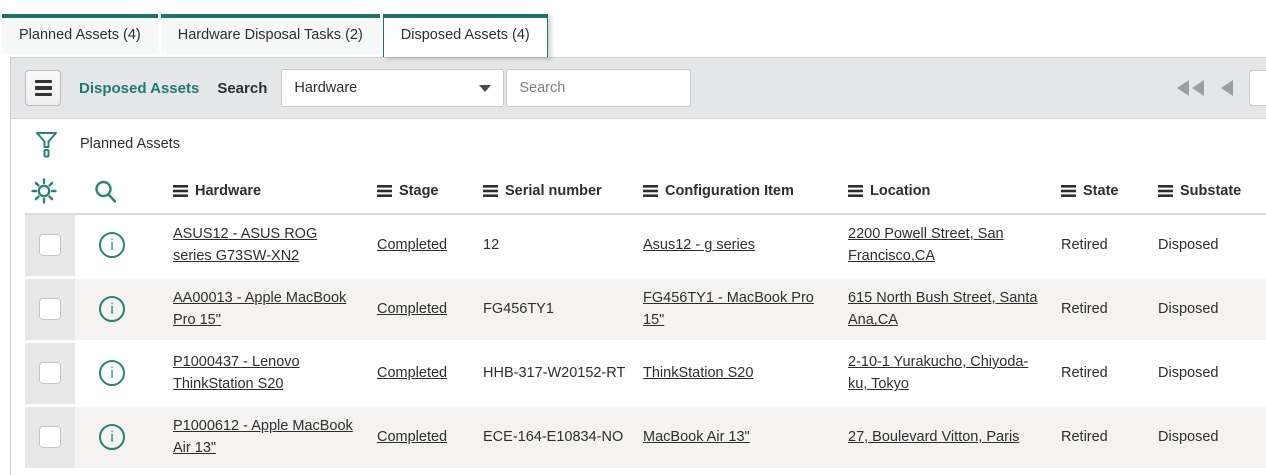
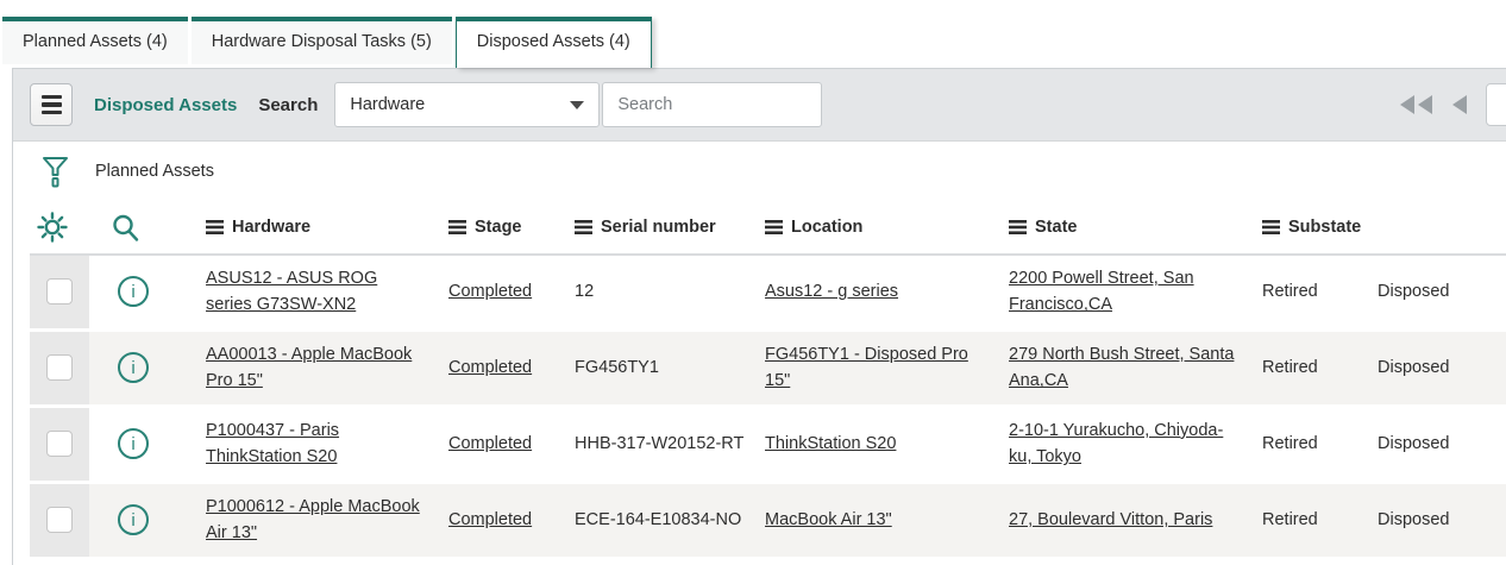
  Planned Assets (4)
- Hardware Disposal Tasks (2)
+ Hardware Disposal Tasks (5)
  Disposed Assets (4)
  Disposed Assets
  Search
  Hardware
  Search
  Planned Assets
  Hardware
  Stage
  Serial number
- Configuration Item
  Location
  State
  Substate
  i
  ASUS12 - ASUS ROG series G73SW-XN2
  Completed
  12
  Asus12 - g series
  2200 Powell Street, San Francisco,CA
  Retired
  Disposed
  i
  AA00013 - Apple MacBook Pro 15"
  Completed
  FG456TY1
- FG456TY1 - MacBook Pro 15"
+ FG456TY1 - Disposed Pro 15"
- 615 North Bush Street, Santa Ana,CA
+ 279 North Bush Street, Santa Ana,CA
  Retired
  Disposed
  i
- P1000437 - Lenovo ThinkStation S20
+ P1000437 - Paris ThinkStation S20
  Completed
  HHB-317-W20152-RT
  ThinkStation S20
  2-10-1 Yurakucho, Chiyoda-ku, Tokyo
  Retired
  Disposed
  i
  P1000612 - Apple MacBook Air 13"
  Completed
  ECE-164-E10834-NO
  MacBook Air 13"
  27, Boulevard Vitton, Paris
  Retired
  Disposed
